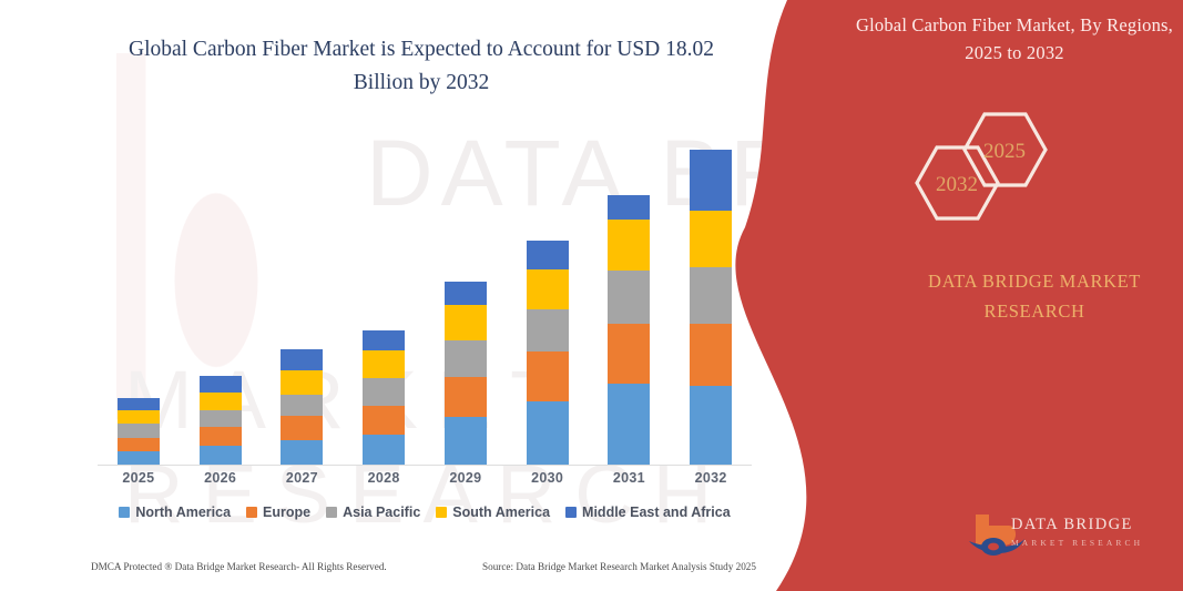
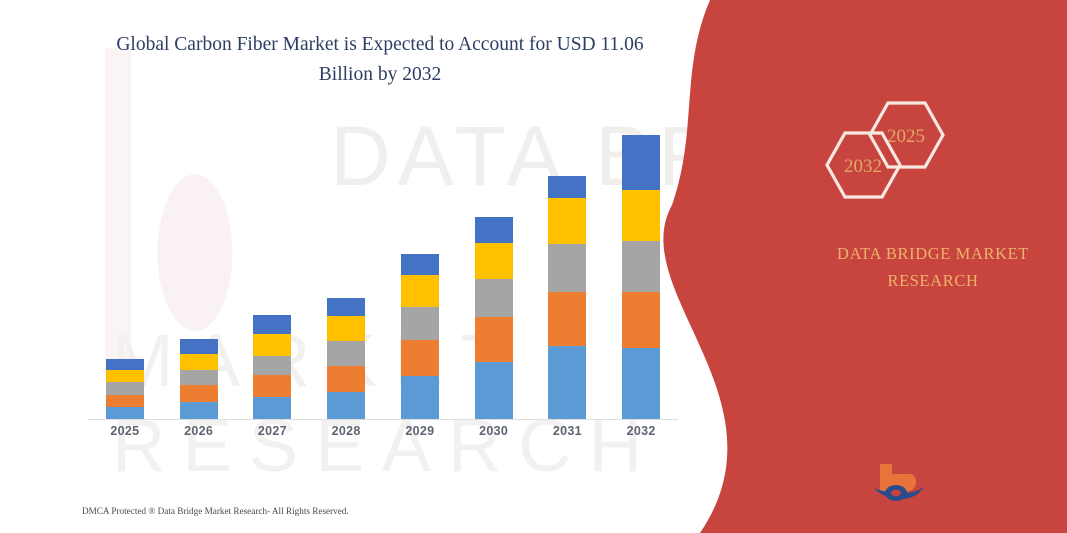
  MAR RESEARCH
- Global Carbon Fiber Market is Expected to Account for USD 18.02 Billion by 2032
+ Global Carbon Fiber Market is Expected to Account for USD 11.06 Billion by 2032
  2025
  2026
  2027
  2028
  2029
  2030
  2031
  2032
- North America
- Europe
- Asia Pacific
- South America
- Middle East and Africa
  DMCA Protected ® Data Bridge Market Research- All Rights Reserved.
- Source: Data Bridge Market Research Market Analysis Study 2025
- Global Carbon Fiber Market, By Regions, 2025 to 2032
  2032
  2025
  DATA BRIDGE MARKET
  RESEARCH
- DATA BRIDGE
- MARKET RESEARCH
